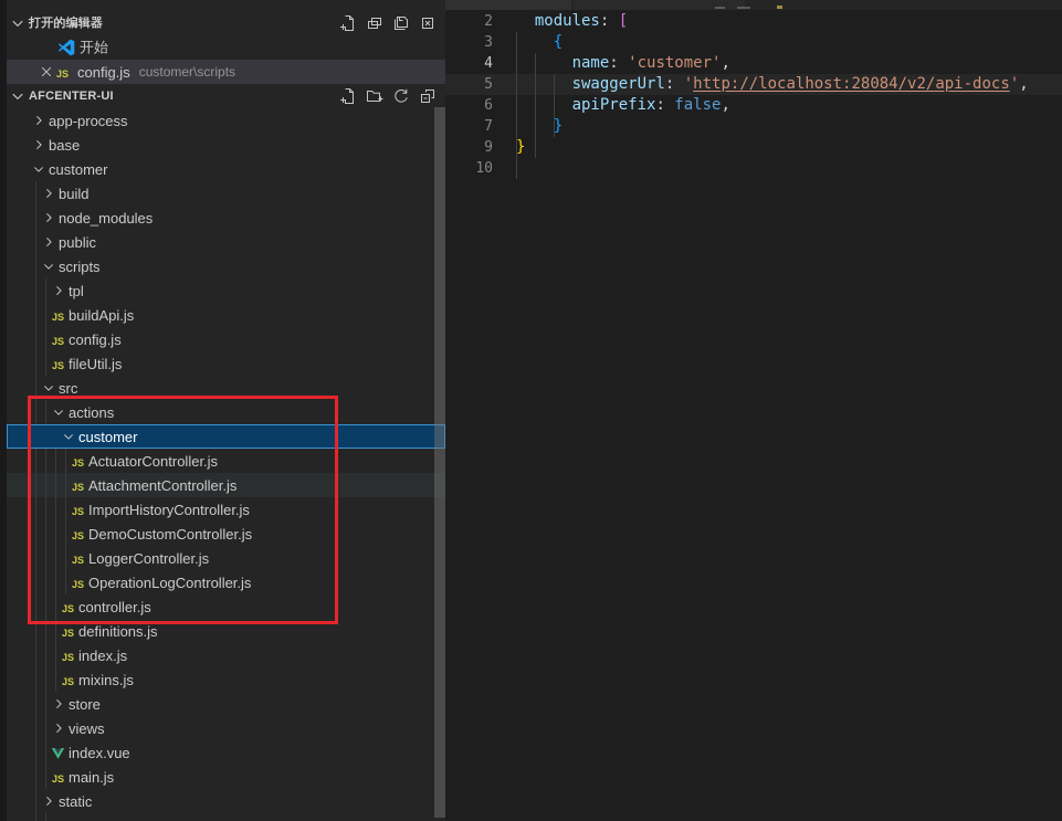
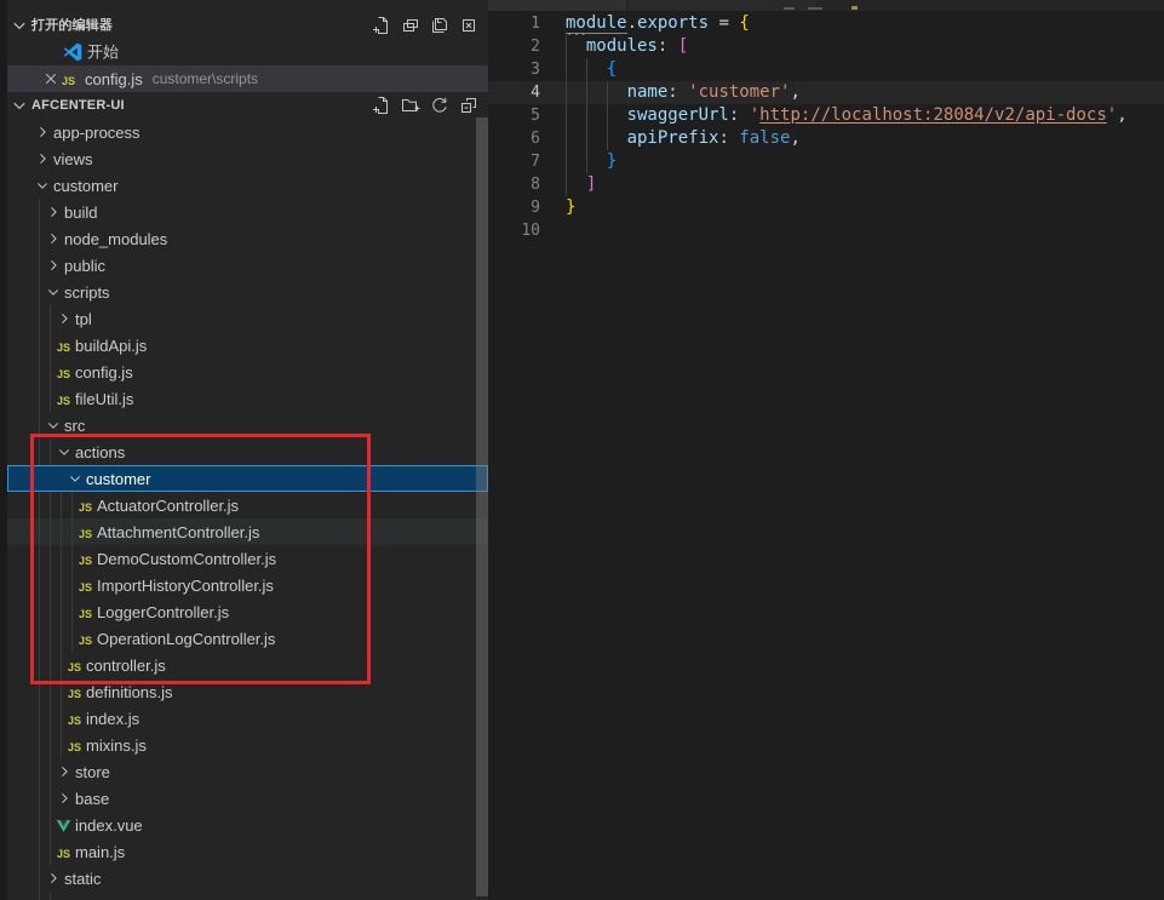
  打开的编辑器
  开始
  JS
  config.js
  customer\scripts
  AFCENTER-UI
  app-process
- base
+ views
  customer
  build
  node_modules
  public
  scripts
  tpl
  JS
  buildApi.js
  JS
  config.js
  JS
  fileUtil.js
  src
  actions
  customer
  JS
  ActuatorController.js
  JS
  AttachmentController.js
  JS
- ImportHistoryController.js
+ DemoCustomController.js
  JS
- DemoCustomController.js
+ ImportHistoryController.js
  JS
  LoggerController.js
  JS
  OperationLogController.js
  JS
  controller.js
  JS
  definitions.js
  JS
  index.js
  JS
  mixins.js
  store
- views
+ base
  index.vue
  JS
  main.js
  static
+ 1
+ module.exports = {
  2
  modules: [
  3
  {
  4
  name: 'customer',
  5
  swaggerUrl: 'http://localhost:28084/v2/api-docs',
  6
  apiPrefix: false,
  7
  }
+ 8
+ ]
  9
  }
  10
